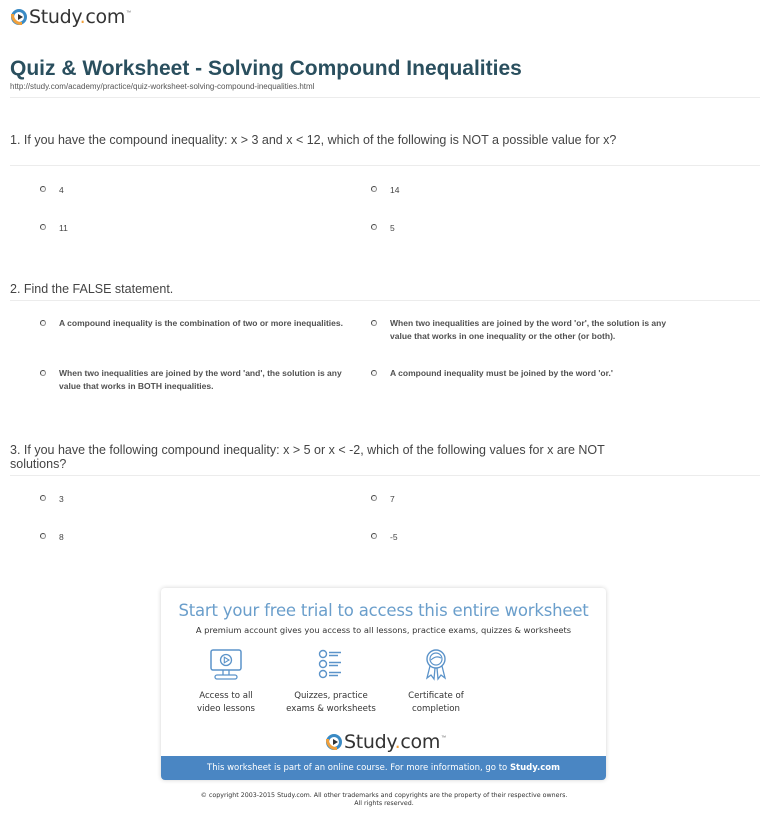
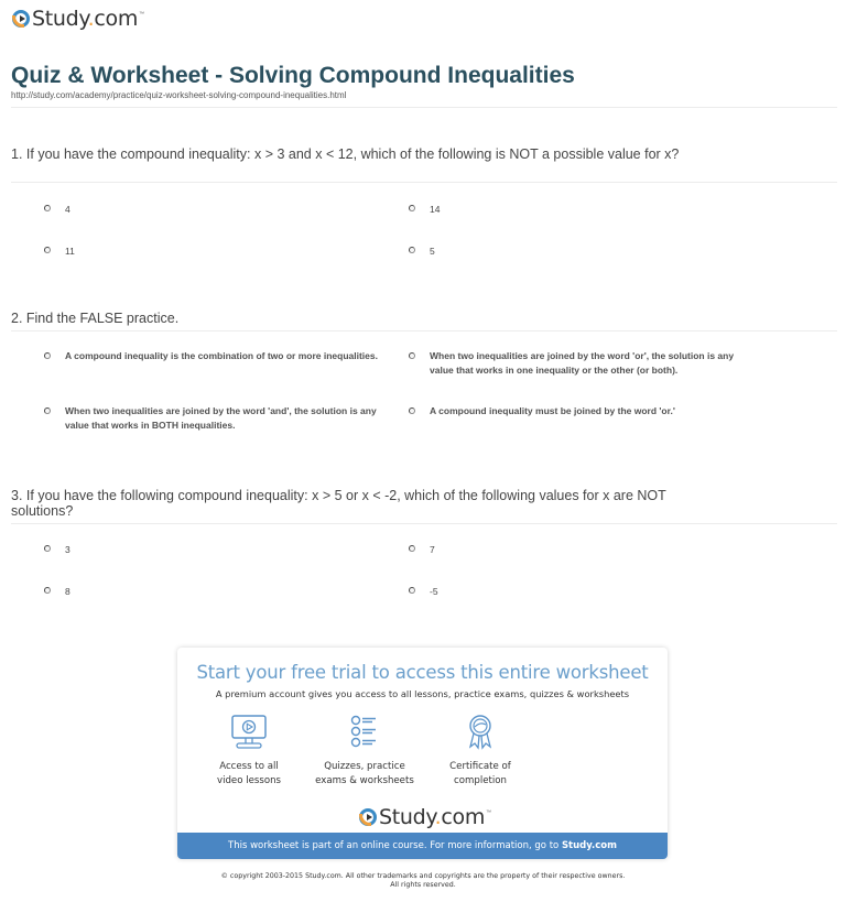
  Study.com
  Quiz & Worksheet - Solving Compound Inequalities
  http://study.com/academy/practice/quiz-worksheet-solving-compound-inequalities.html
  1. If you have the compound inequality: x > 3 and x < 12, which of the following is NOT a possible value for x?
  4
  14
  11
  5
- 2. Find the FALSE statement.
+ 2. Find the FALSE practice.
  A compound inequality is the combination of two or more inequalities.
  When two inequalities are joined by the word 'or', the solution is any value that works in one inequality or the other (or both).
  When two inequalities are joined by the word 'and', the solution is any value that works in BOTH inequalities.
  A compound inequality must be joined by the word 'or.'
  3. If you have the following compound inequality: x > 5 or x < -2, which of the following values for x are NOT solutions?
  3
  7
  8
  -5
  Start your free trial to access this entire worksheet
  A premium account gives you access to all lessons, practice exams, quizzes & worksheets
  Access to all
  video lessons
  Quizzes, practice
  exams & worksheets
  Certificate of
  completion
  Study.com
  This worksheet is part of an online course. For more information, go to Study.com
